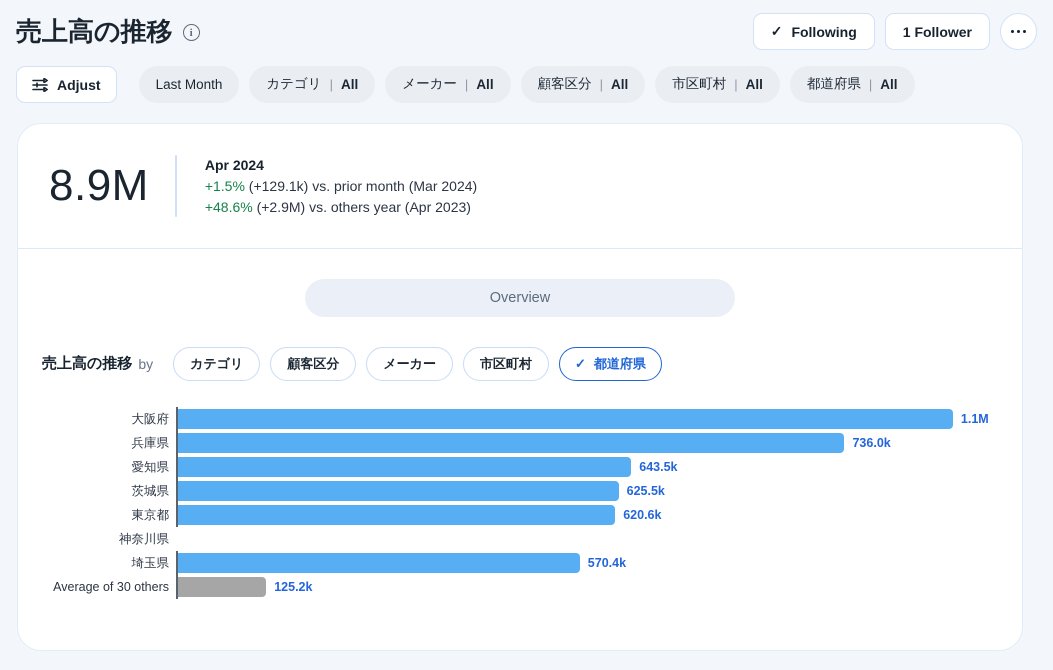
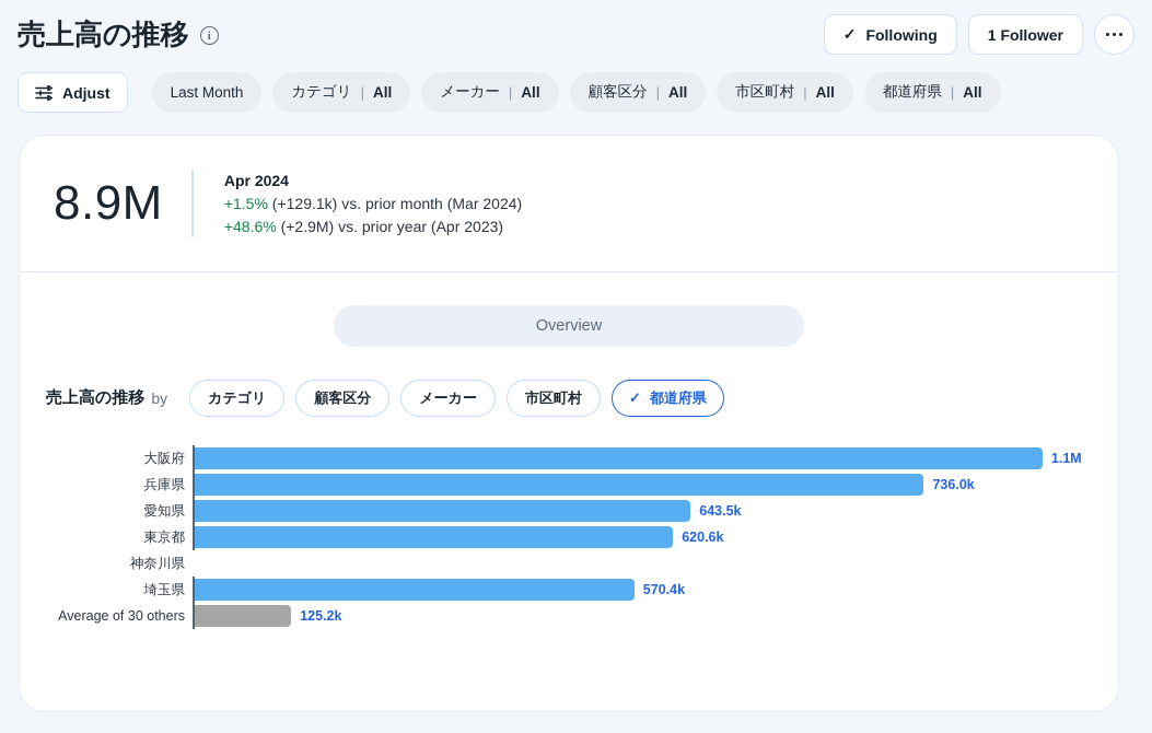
  売上高の推移
  i
  ✓
  Following
  1 Follower
  Adjust
  Last Month
  カテゴリ
  |
  All
  メーカー
  |
  All
  顧客区分
  |
  All
  市区町村
  |
  All
  都道府県
  |
  All
  8.9M
  Apr 2024
  +1.5% (+129.1k) vs. prior month (Mar 2024)
- +48.6% (+2.9M) vs. others year (Apr 2023)
+ +48.6% (+2.9M) vs. prior year (Apr 2023)
  Overview
  売上高の推移
  by
  カテゴリ
  顧客区分
  メーカー
  市区町村
  ✓
  都道府県
  大阪府
  1.1M
  兵庫県
  736.0k
  愛知県
  643.5k
- 茨城県
- 625.5k
  東京都
  620.6k
  神奈川県
  埼玉県
  570.4k
  Average of 30 others
  125.2k
